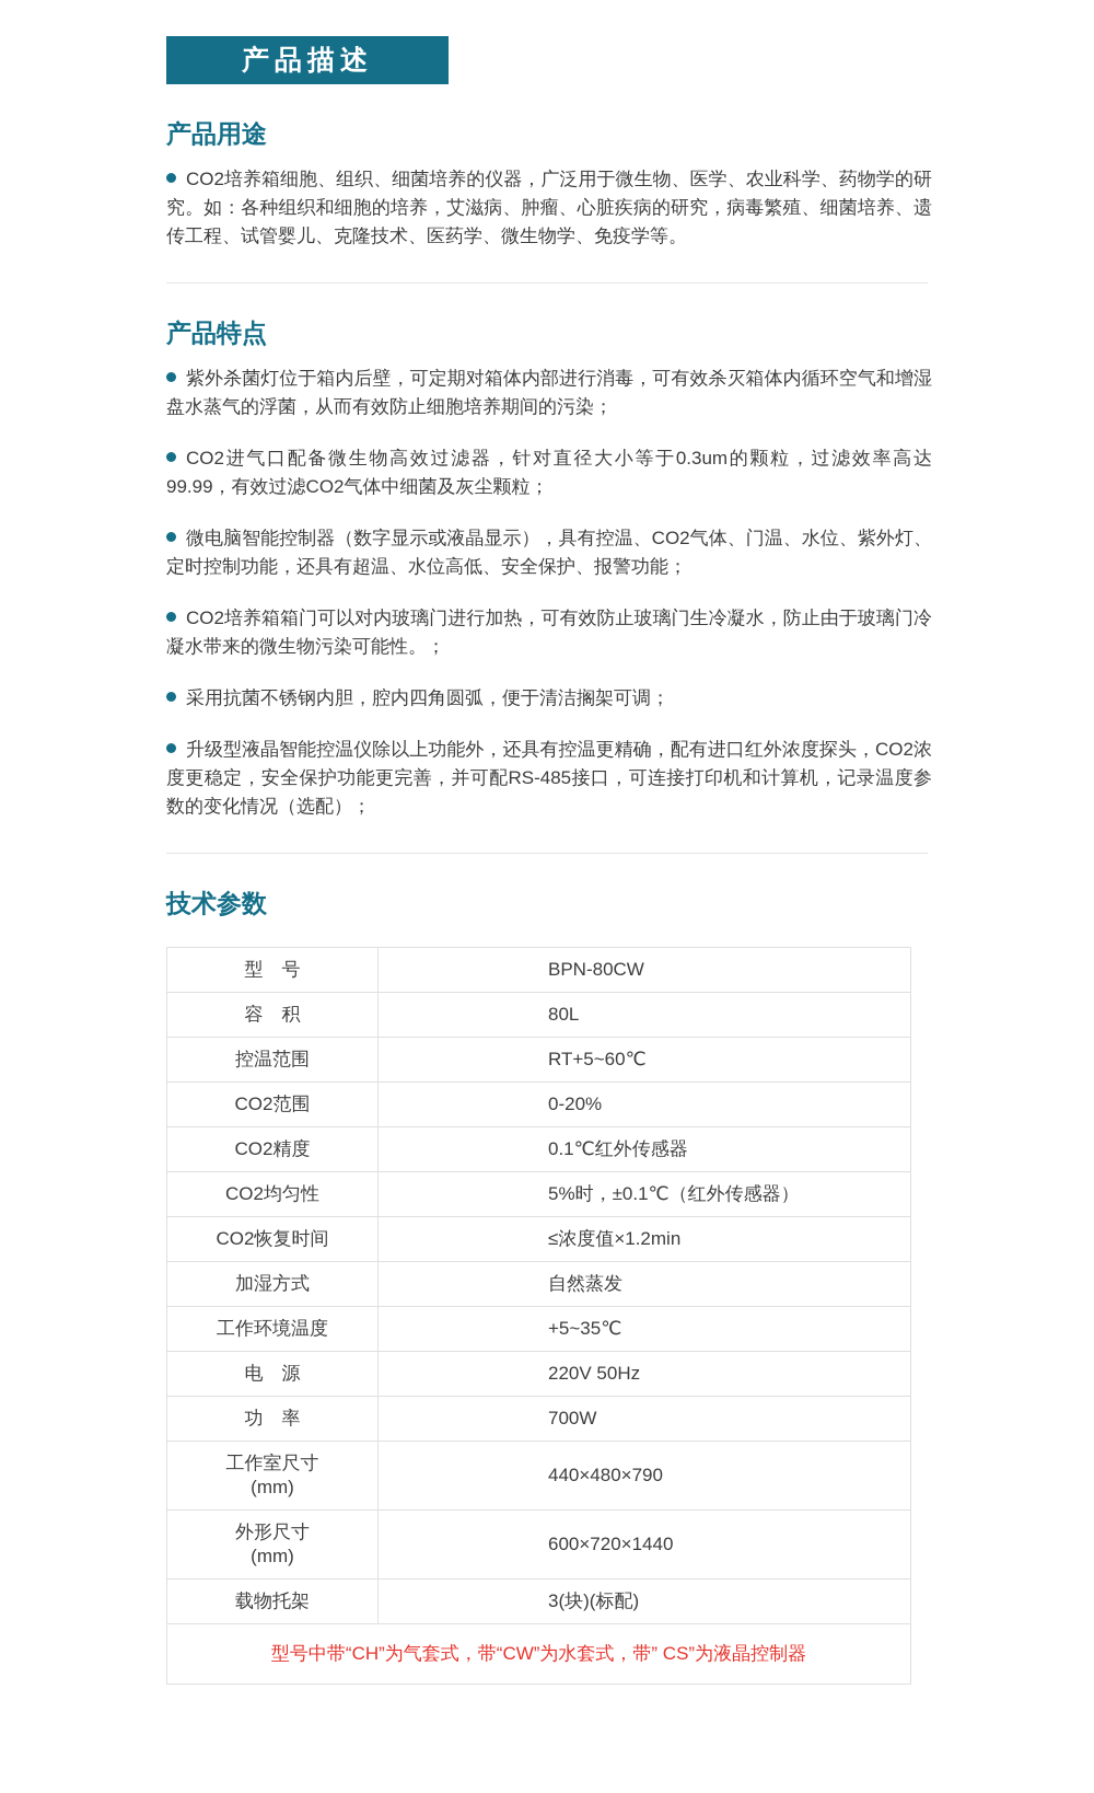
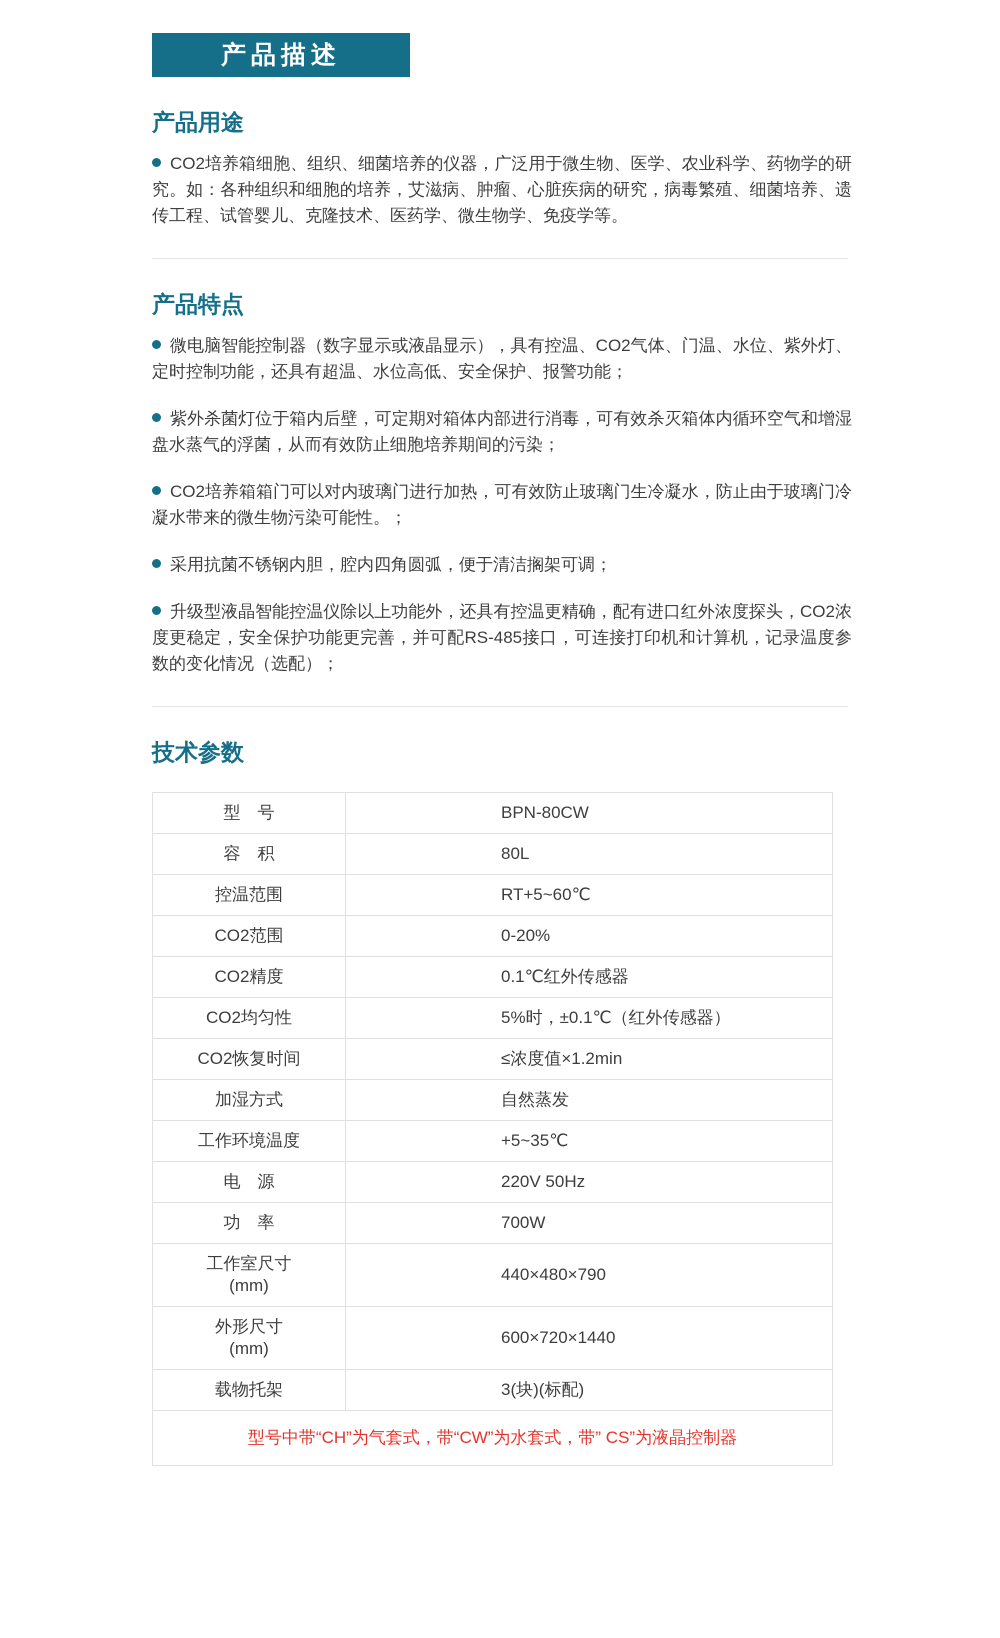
  产品描述
  产品用途
  CO2培养箱细胞、组织、细菌培养的仪器，广泛用于微生物、医学、农业科学、药物学的研究。如：各种组织和细胞的培养，艾滋病、肿瘤、心脏疾病的研究，病毒繁殖、细菌培养、遗传工程、试管婴儿、克隆技术、医药学、微生物学、免疫学等。
  产品特点
- 紫外杀菌灯位于箱内后壁，可定期对箱体内部进行消毒，可有效杀灭箱体内循环空气和增湿盘水蒸气的浮菌，从而有效防止细胞培养期间的污染；
+ 微电脑智能控制器（数字显示或液晶显示），具有控温、CO2气体、门温、水位、紫外灯、定时控制功能，还具有超温、水位高低、安全保护、报警功能；
- CO2进气口配备微生物高效过滤器，针对直径大小等于0.3um的颗粒，过滤效率高达 99.99，有效过滤CO2气体中细菌及灰尘颗粒；
- 微电脑智能控制器（数字显示或液晶显示），具有控温、CO2气体、门温、水位、紫外灯、定时控制功能，还具有超温、水位高低、安全保护、报警功能；
+ 紫外杀菌灯位于箱内后壁，可定期对箱体内部进行消毒，可有效杀灭箱体内循环空气和增湿盘水蒸气的浮菌，从而有效防止细胞培养期间的污染；
  CO2培养箱箱门可以对内玻璃门进行加热，可有效防止玻璃门生冷凝水，防止由于玻璃门冷凝水带来的微生物污染可能性。；
  采用抗菌不锈钢内胆，腔内四角圆弧，便于清洁搁架可调；
  升级型液晶智能控温仪除以上功能外，还具有控温更精确，配有进口红外浓度探头，CO2浓度更稳定，安全保护功能更完善，并可配RS-485接口，可连接打印机和计算机，记录温度参数的变化情况（选配）；
  技术参数
  型 号	BPN-80CW
  容 积	80L
  控温范围	RT+5~60℃
  CO2范围	0-20%
  CO2精度	0.1℃红外传感器
  CO2均匀性	5%时，±0.1℃（红外传感器）
  CO2恢复时间	≤浓度值×1.2min
  加湿方式	自然蒸发
  工作环境温度	+5~35℃
  电 源	220V 50Hz
  功 率	700W
  工作室尺寸 (mm)	440×480×790
  外形尺寸 (mm)	600×720×1440
  载物托架	3(块)(标配)
  型号中带“CH”为气套式，带“CW”为水套式，带” CS”为液晶控制器
